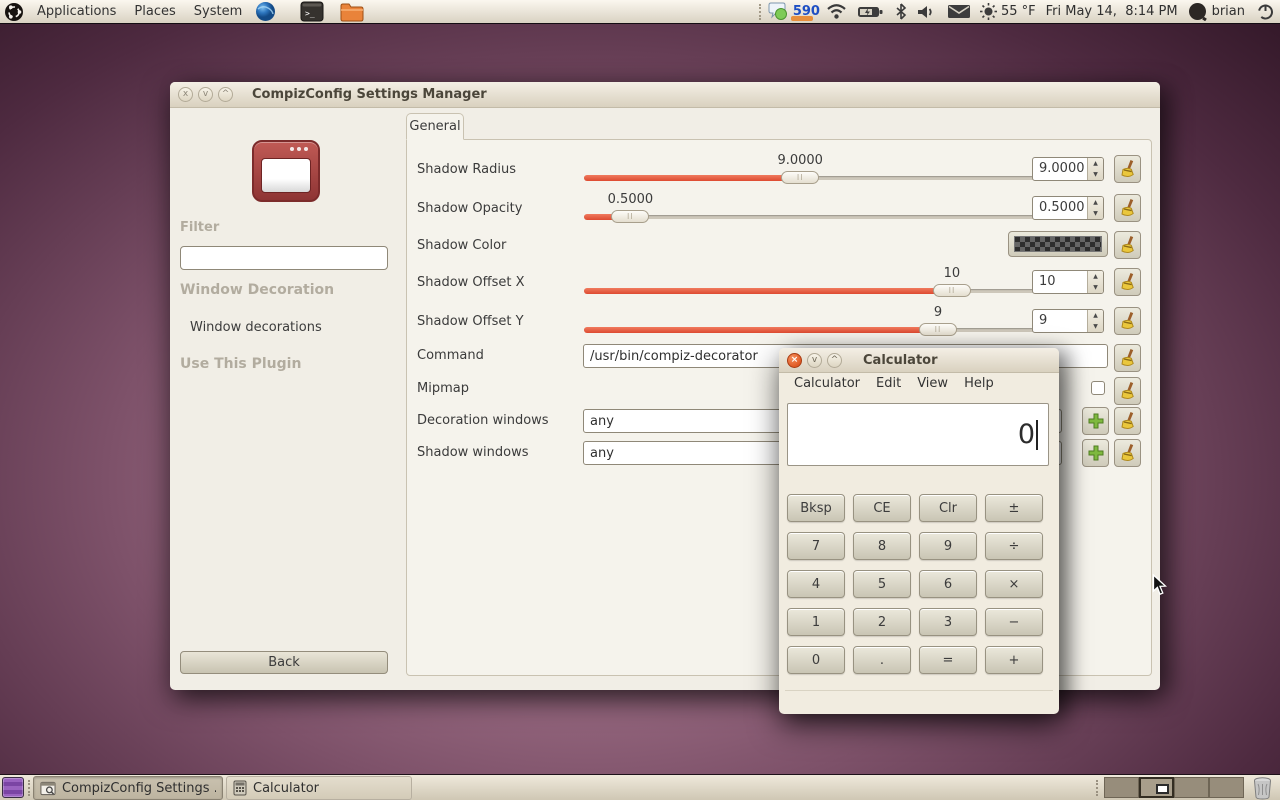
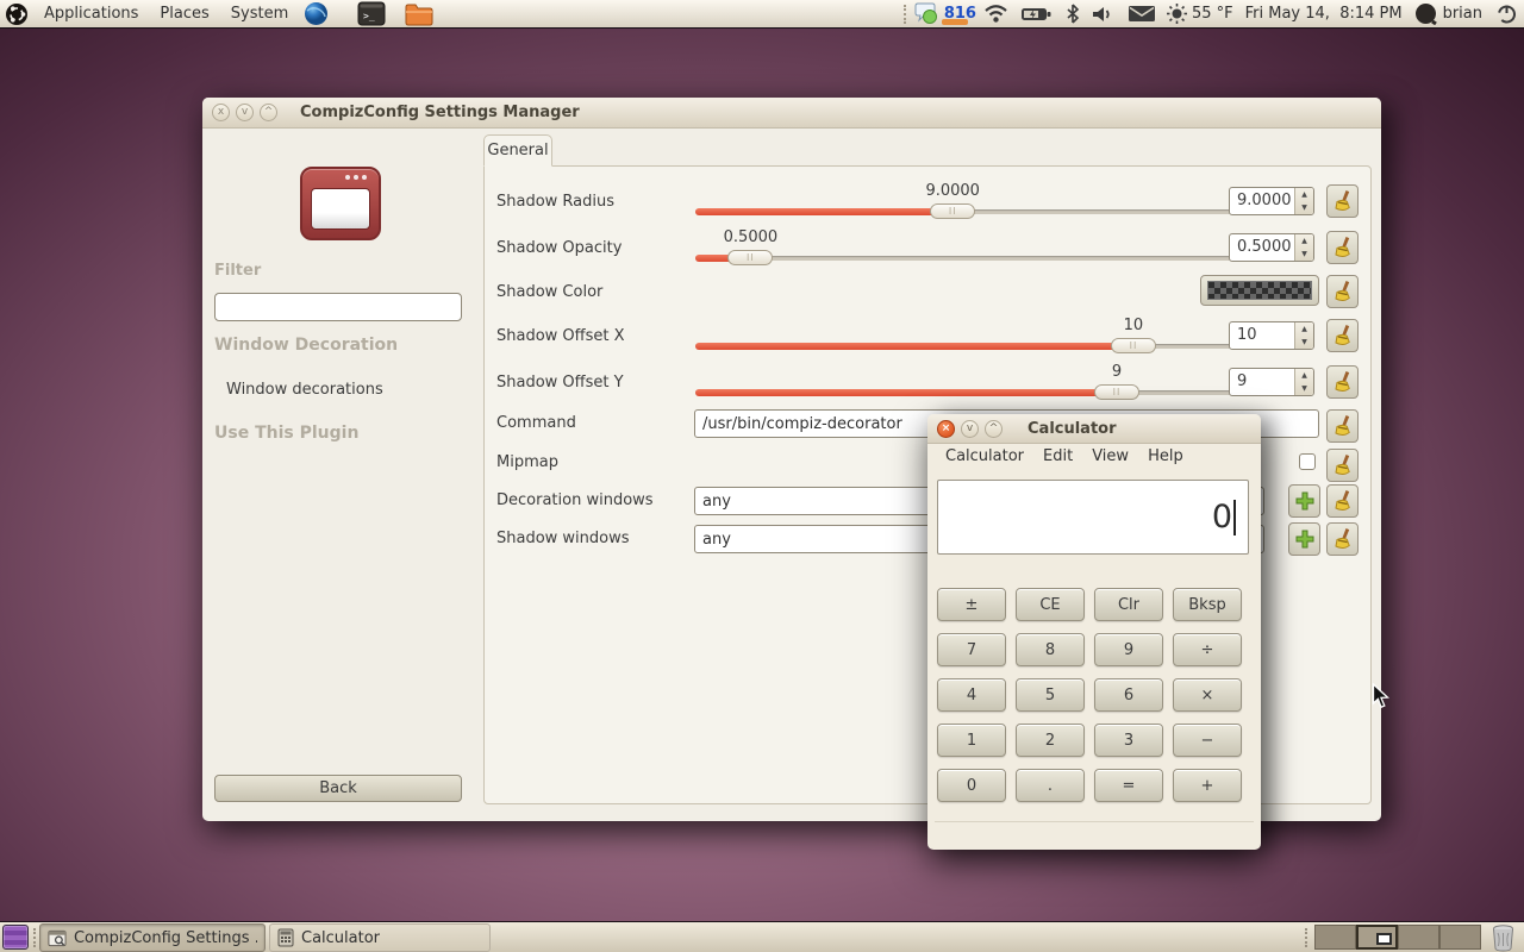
  Applications
  Places
  System
  >_
- 590
+ 816
  55 °F
  Fri May 14, 8:14 PM
  brian
  x
  v
  ^
  CompizConfig Settings Manager
  Filter
  Window Decoration
  Window decorations
  Use This Plugin
  Back
  General
  Shadow Radius
  9.0000
  9.0000
  Shadow Opacity
  0.5000
  0.5000
  Shadow Color
  Shadow Offset X
  10
  10
  Shadow Offset Y
  9
  9
  Command
  /usr/bin/compiz-decorator
  Mipmap
  Decoration windows
  any
  Shadow windows
  any
  ×
  v
  ^
  Calculator
  Calculator
  Edit
  View
  Help
  0
- Bksp
+ ±
  CE
  Clr
- ±
+ Bksp
  7
  8
  9
  ÷
  4
  5
  6
  ×
  1
  2
  3
  −
  0
  .
  =
  +
  CompizConfig Settings .
  Calculator
